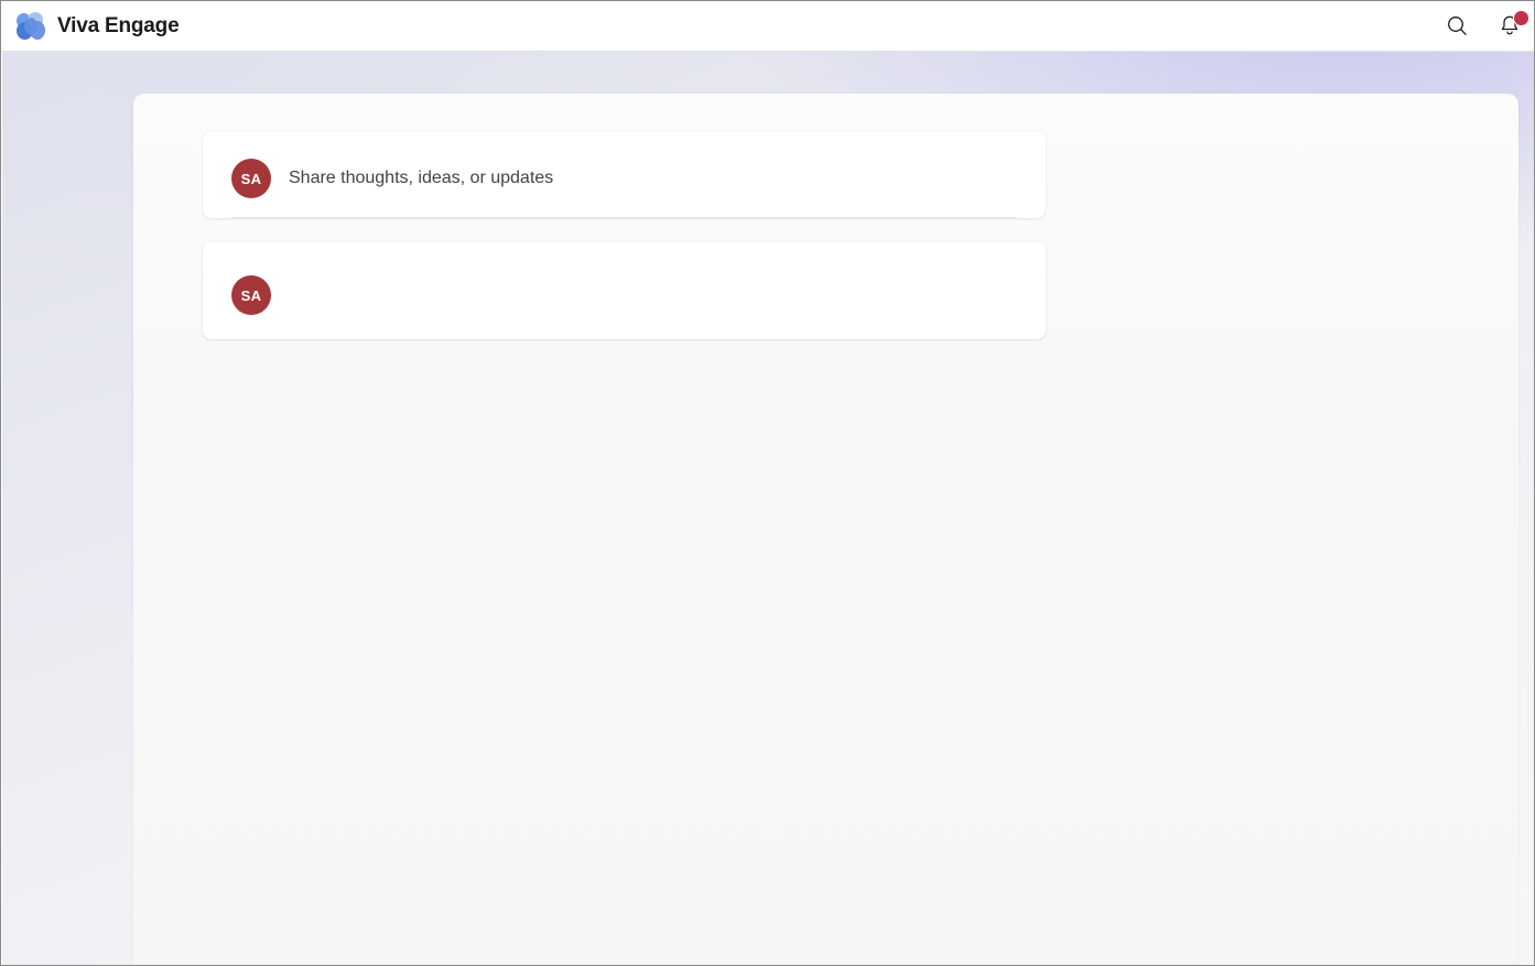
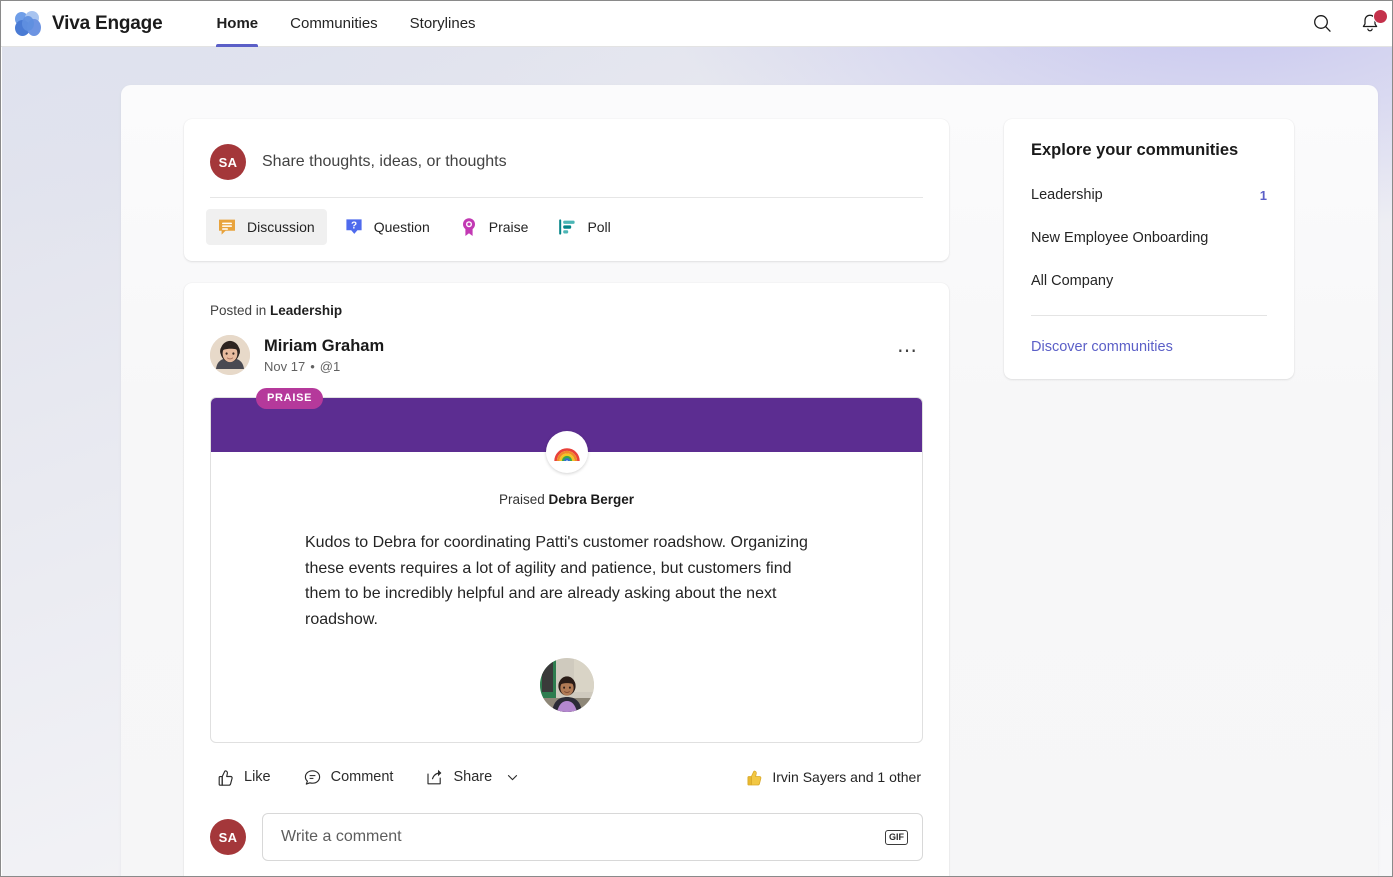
  Viva Engage
+ Home
+ Communities
+ Storylines
  SA
- Share thoughts, ideas, or updates
+ Share thoughts, ideas, or thoughts
+ Discussion
+ ?
+ Question
+ Praise
+ Poll
+ Posted in Leadership
+ Miriam Graham
+ Nov 17 • @1
+ ⋯
+ PRAISE
+ Praised Debra Berger
+ Kudos to Debra for coordinating Patti's customer roadshow. Organizing these events requires a lot of agility and patience, but customers find them to be incredibly helpful and are already asking about the next roadshow.
+ Like
+ Comment
+ Share
+ Irvin Sayers and 1 other
  SA
+ Write a comment
+ GIF
+ Explore your communities
+ Leadership
+ 1
+ New Employee Onboarding
+ All Company
+ Discover communities
